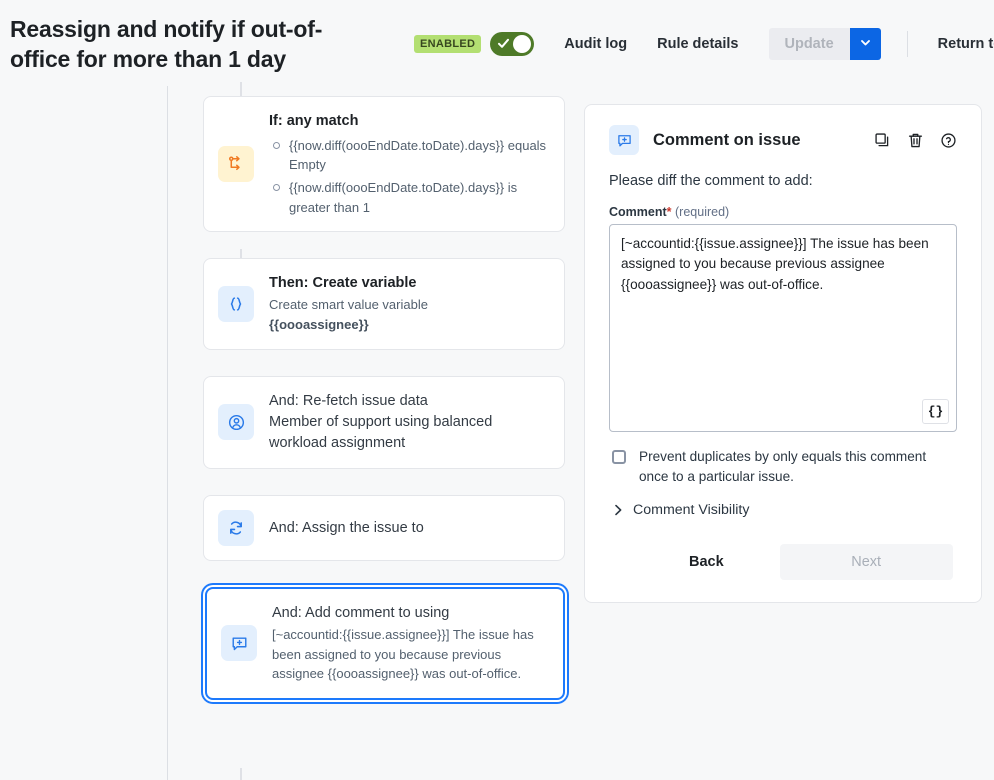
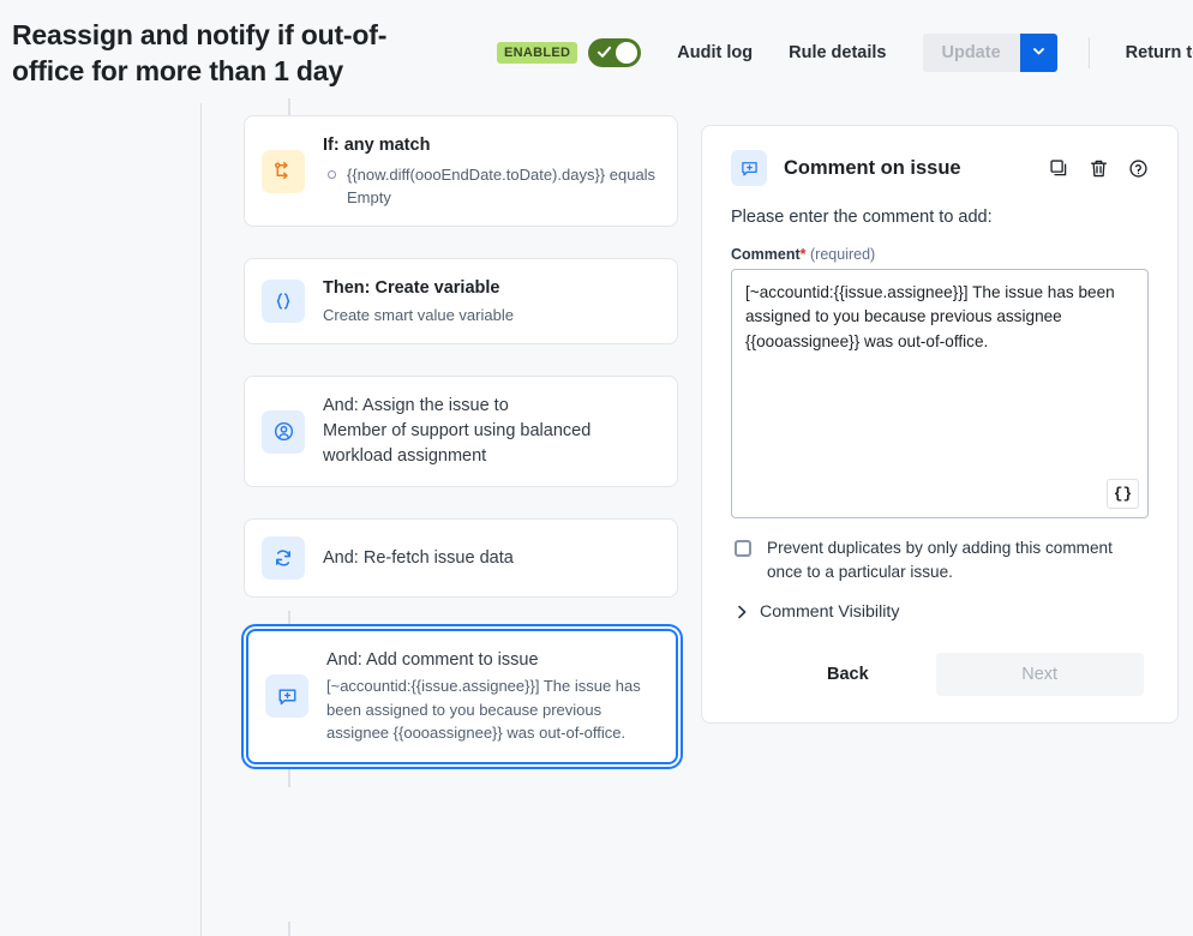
  Reassign and notify if out-of-office for more than 1 day
  ENABLED
  Audit log
  Rule details
  Update
  If: any match
  {{now.diff(oooEndDate.toDate).days}} equals Empty
- {{now.diff(oooEndDate.toDate).days}} is greater than 1
  Then: Create variable
  Create smart value variable
- {{oooassignee}}
- And: Re-fetch issue data
+ And: Assign the issue to
  Member of support using balanced workload assignment
- And: Assign the issue to
+ And: Re-fetch issue data
- And: Add comment to using
+ And: Add comment to issue
  [~accountid:{{issue.assignee}}] The issue has been assigned to you because previous assignee {{oooassignee}} was out-of-office.
  Comment on issue
- Please diff the comment to add:
+ Please enter the comment to add:
  Comment* (required)
  [~accountid:{{issue.assignee}}] The issue has been assigned to you because previous assignee {{oooassignee}} was out-of-office.
  {}
- Prevent duplicates by only equals this comment once to a particular issue.
+ Prevent duplicates by only adding this comment once to a particular issue.
  Comment Visibility
  Back
  Next
